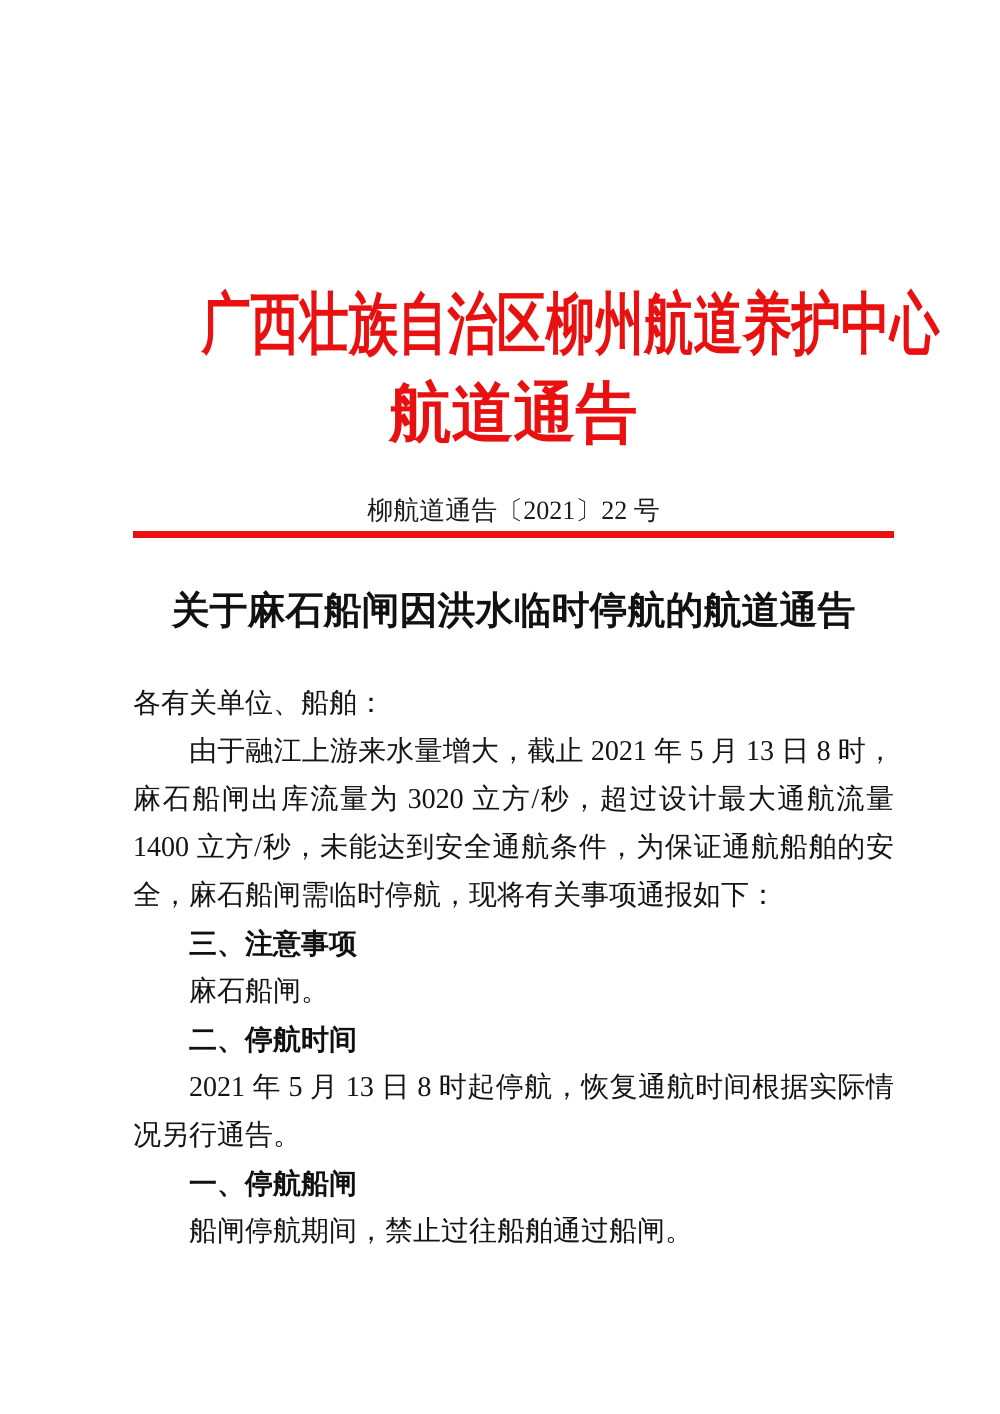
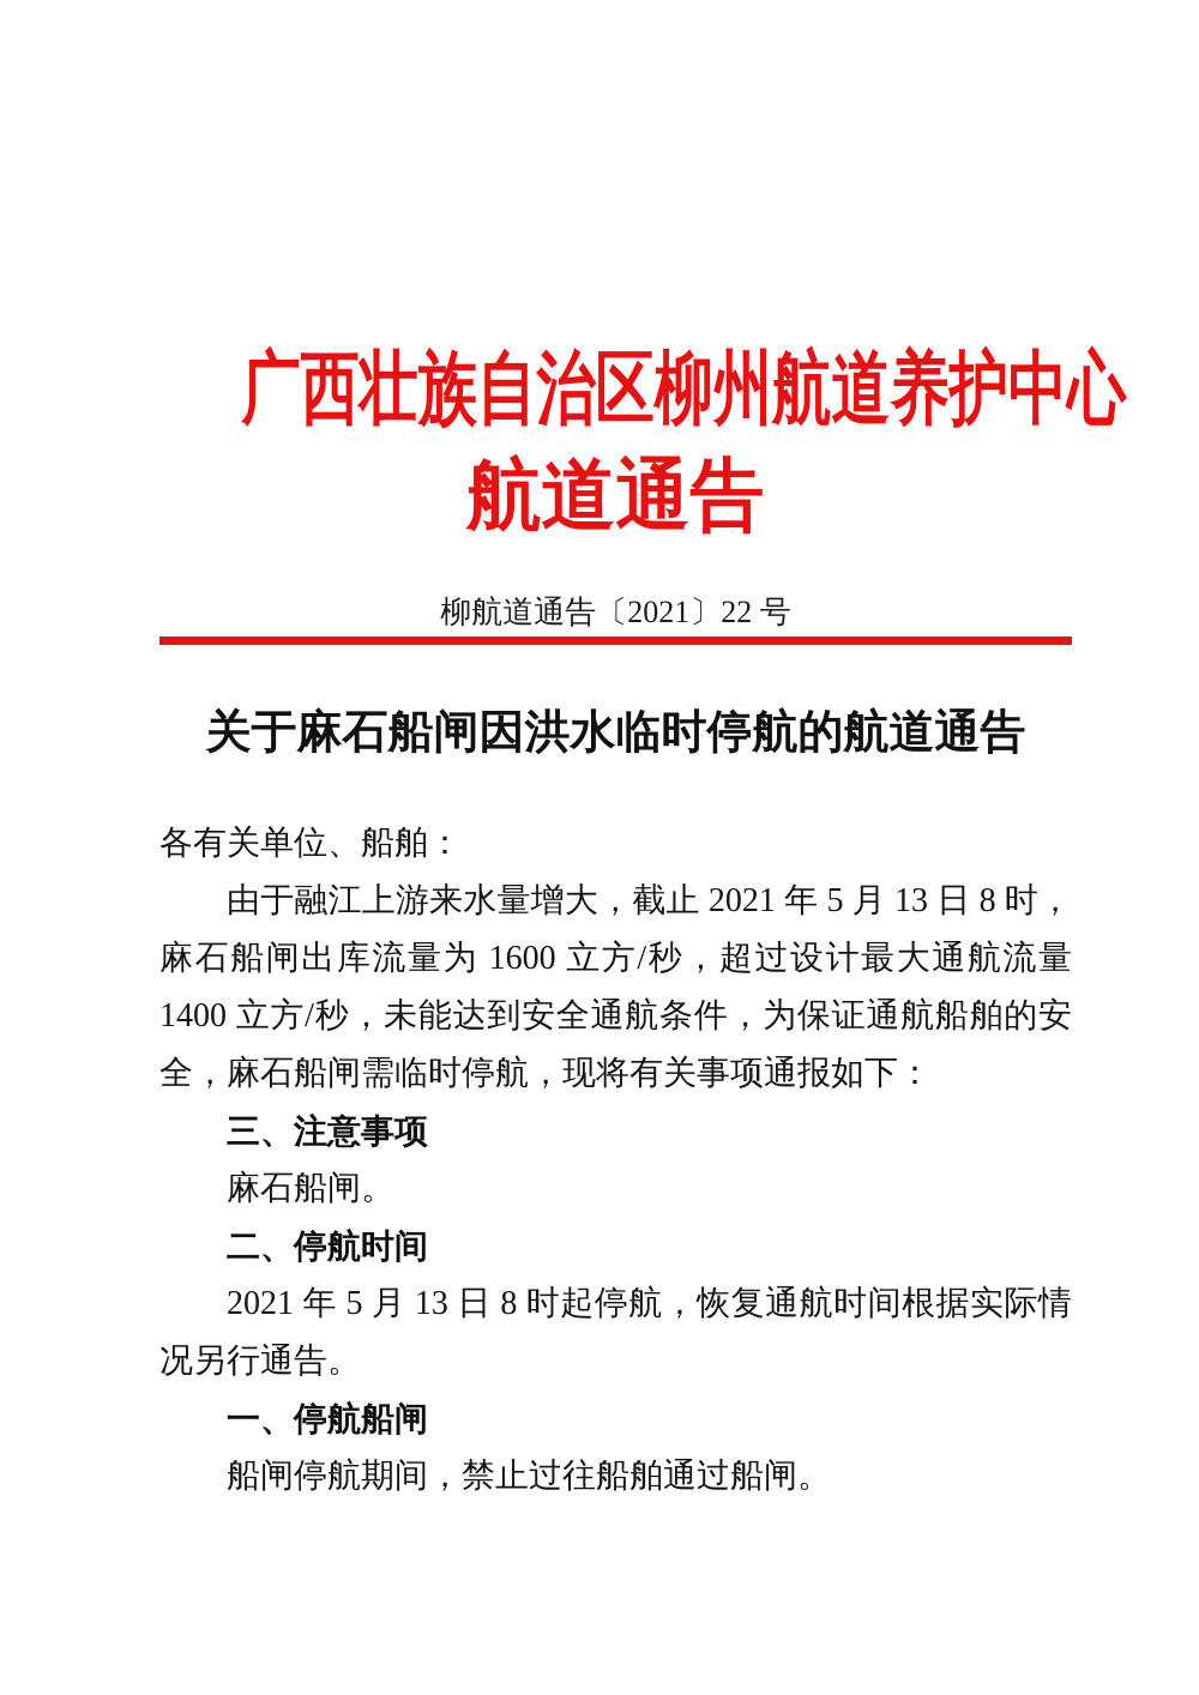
  广西壮族自治区柳州航道养护中心
  航道通告
  柳航道通告〔2021〕22 号
  关于麻石船闸因洪水临时停航的航道通告
  各有关单位、船舶：
- 由于融江上游来水量增大，截止 2021 年 5 月 13 日 8 时，麻石船闸出库流量为 3020 立方/秒，超过设计最大通航流量 1400 立方/秒，未能达到安全通航条件，为保证通航船舶的安全，麻石船闸需临时停航，现将有关事项通报如下：
+ 由于融江上游来水量增大，截止 2021 年 5 月 13 日 8 时，麻石船闸出库流量为 1600 立方/秒，超过设计最大通航流量 1400 立方/秒，未能达到安全通航条件，为保证通航船舶的安全，麻石船闸需临时停航，现将有关事项通报如下：
  三、注意事项
  麻石船闸。
  二、停航时间
  2021 年 5 月 13 日 8 时起停航，恢复通航时间根据实际情况另行通告。
  一、停航船闸
  船闸停航期间，禁止过往船舶通过船闸。
